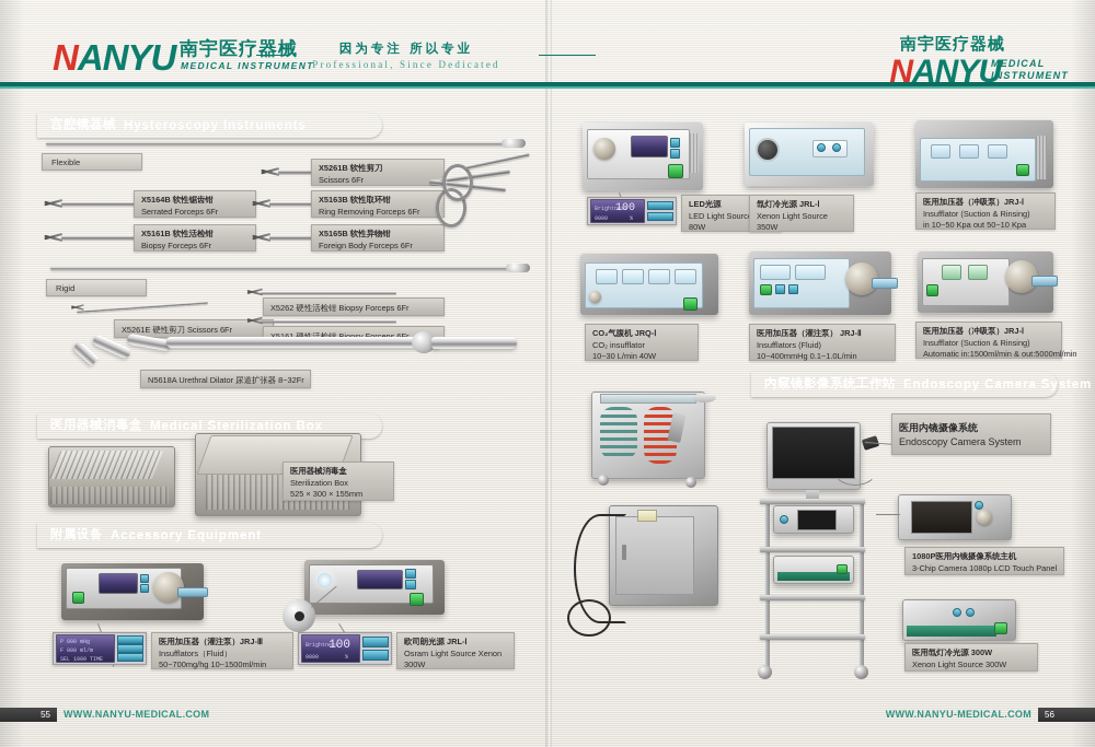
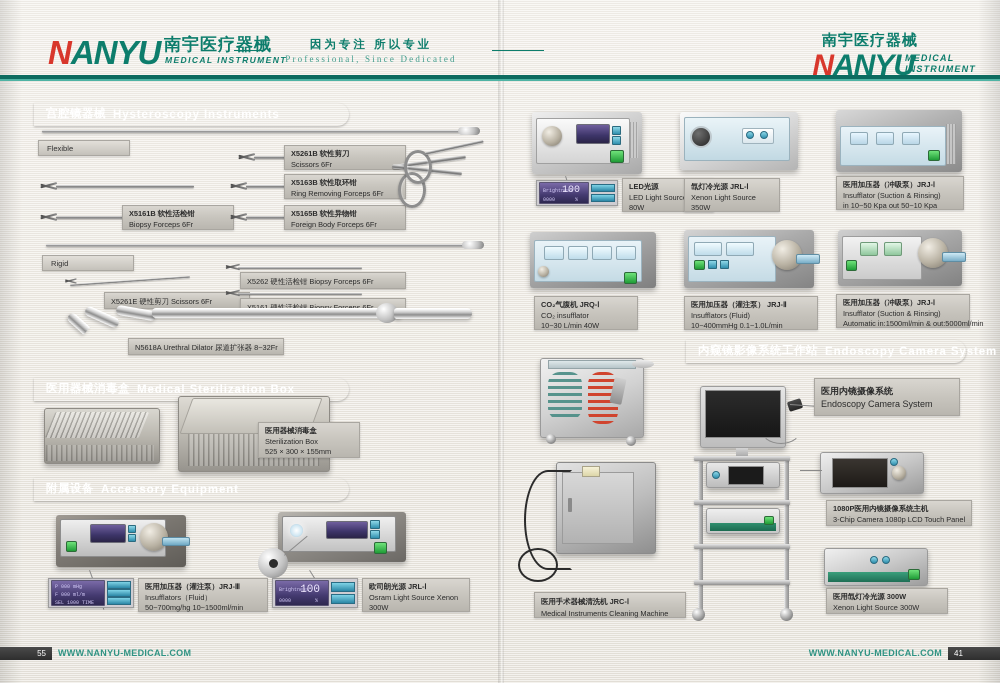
  NANYU
  南宇医疗器械
  MEDICAL INSTRUMENT
  因为专注 所以专业
  Professional, Since Dedicated
  南宇医疗器械
  NANYU
  MEDICAL
  INSTRUMENT
  宫腔镜器械
  Hysteroscopy Instruments
  Flexible
  Rigid
- X5164B 软性锯齿钳
- Serrated Forceps 6Fr
  X5161B 软性活检钳
  Biopsy Forceps 6Fr
  X5261B 软性剪刀
  Scissors 6Fr
  X5163B 软性取环钳
  Ring Removing Forceps 6Fr
  X5165B 软性异物钳
  Foreign Body Forceps 6Fr
  X5261E 硬性剪刀 Scissors 6Fr
  X5262 硬性活检钳 Biopsy Forceps 6Fr
  N5618A Urethral Dilator 尿道扩张器 8~32Fr
  医用器械消毒盒
  Medical Sterilization Box
  医用器械消毒盒
  Sterilization Box
  525 × 300 × 155mm
  附属设备
  Accessory Equipment
  医用加压器（灌注泵）JRJ-Ⅲ
  Insufflators（Fluid）
  50~700mg/hg 10~1500ml/min
  100
  欧司朗光源 JRL-Ⅰ
  Osram Light Source Xenon
  300W
  100
  LED光源
  LED Light Sourc
  80W
  氙灯冷光源 JRL-Ⅰ
  Xenon Light Source
  350W
  医用加压器（冲吸泵）JRJ-Ⅰ
  Insufflator (Suction & Rinsing)
  in 10~50 Kpa out 50~10 Kpa
  CO₂气腹机 JRQ-Ⅰ
  CO₂ insufflator
  10~30 L/min 40W
  医用加压器（灌注泵） JRJ-Ⅱ
  Insufflators (Fluid)
  10~400mmHg 0.1~1.0L/min
  医用加压器（冲吸泵）JRJ-Ⅰ
  Insufflator (Suction & Rinsing)
  Automatic in:1500ml/min & out:5000ml/min
  内窥镜影像系统工作站
  Endoscopy Camera System
+ 医用手术器械清洗机 JRC-Ⅰ
+ Medical Instruments Cleaning Machine
  医用内镜摄像系统
  Endoscopy Camera System
  1080P医用内镜摄像系统主机
  3-Chip Camera 1080p LCD Touch Panel
  医用氙灯冷光源 300W
  Xenon Light Source 300W
  55
  WWW.NANYU-MEDICAL.COM
  WWW.NANYU-MEDICAL.COM
- 56
+ 41
